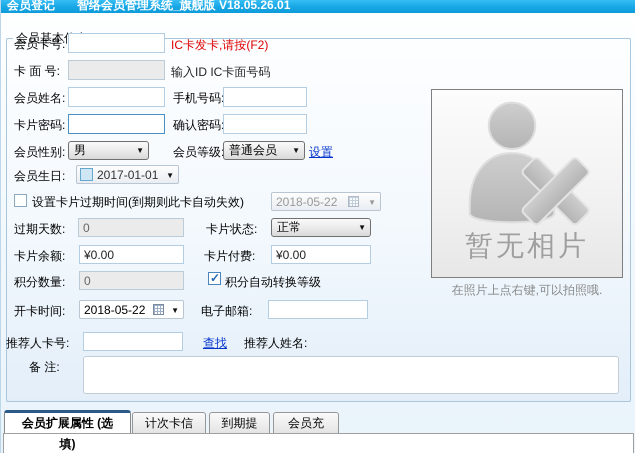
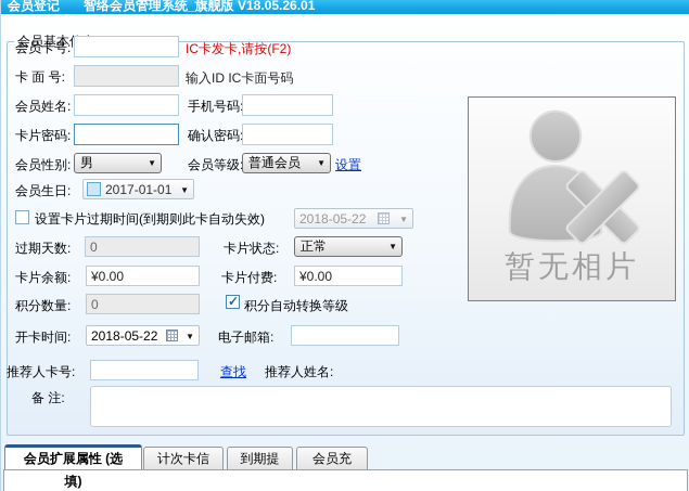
  会员登记
  智络会员管理系统_旗舰版 V18.05.26.01
  会员卡号:
  IC卡发卡,请按(F2)
  卡 面 号:
  输入ID IC卡面号码
  会员姓名:
  手机号码
  卡片密码:
  确认密码
  会员性别:
  男
  ▼
  会员等级
  普通会员
  ▼
  设置
  会员生日:
  2017-01-01
  ▼
  设置卡片过期时间(到期则此卡自动失效)
  2018-05-22
  ▼
  过期天数:
  0
  卡片状态:
  正常
  ▼
  卡片余额:
  ¥0.00
  卡片付费:
  ¥0.00
  积分数量:
  0
  积分自动转换等级
  开卡时间:
  2018-05-22
  ▼
  电子邮箱:
  推荐人卡号:
  查找
  推荐人姓名:
  备 注:
  暂无相片
- 在照片上点右键,可以拍照哦.
  会员扩展属性 (选填)
  计次卡信
  到期提
  会员充
